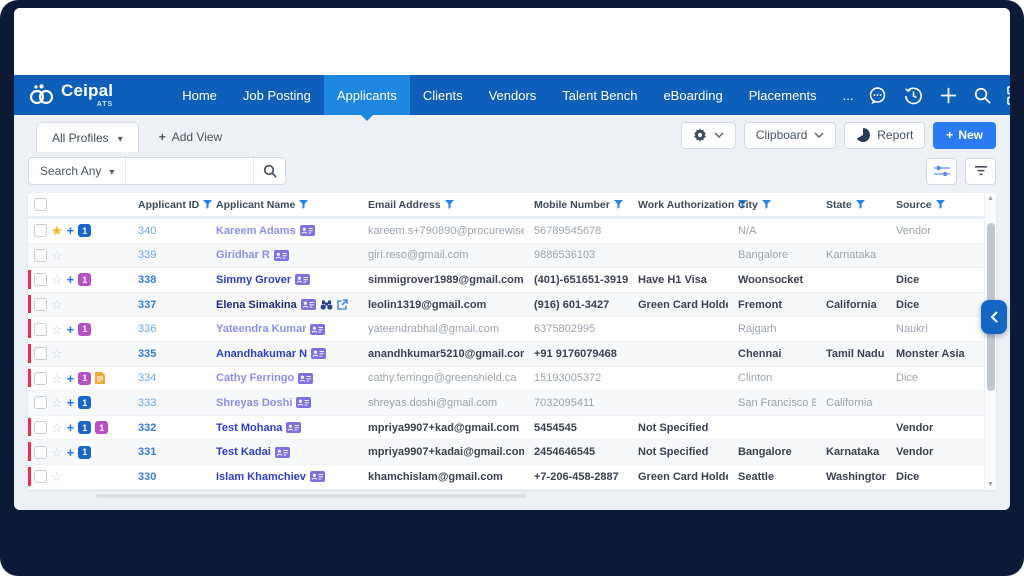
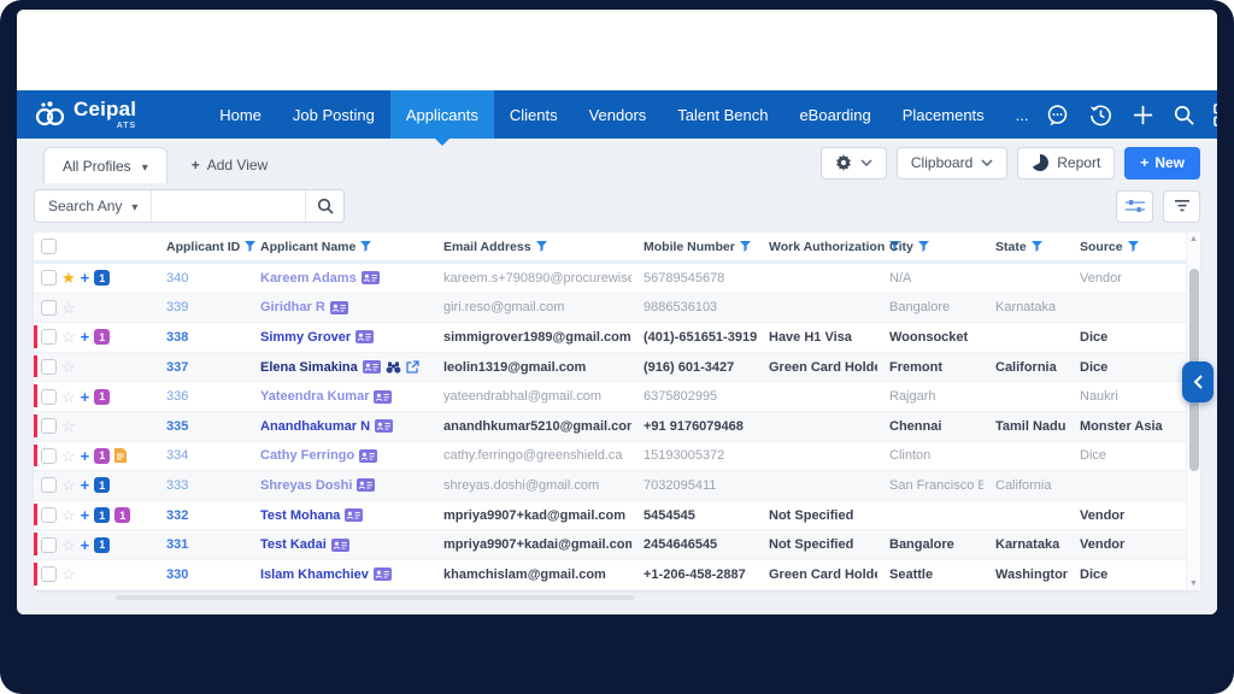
  Ceipal
  Home
  Job Posting
  Applicants
  Clients
  Vendors
  Talent Bench
  eBoarding
  Placements
  ...
  All Profiles
  Add View
  Clipboard
  Report
  New
  Search Any
  Applicant ID
  Applicant Name
  Email Address
  Mobile Number
  Work Authorization
  City
  State
  Source
  1
  340
  Kareem Adams
  kareem.s+790890@procurewise
  56789545678
  N/A
  Vendor
  339
  Giridhar R
  giri.reso@gmail.com
  9886536103
  Bangalore
  Karnataka
  1
  338
  Simmy Grover
  simmigrover1989@gmail.com
  (401)-651651-3919
  Have H1 Visa
  Woonsocket
  Dice
  337
  Elena Simakina
  leolin1319@gmail.com
  (916) 601-3427
  Green Card Hold
  Fremont
  California
  Dice
  1
  336
  Yateendra Kumar
  yateendrabhal@gmail.com
  6375802995
  Rajgarh
  Naukri
  335
  Anandhakumar N
  anandhkumar5210@gmail.co
  +91 9176079468
  Chennai
  Tamil Nadu
  Monster Asia
  1
  334
  Cathy Ferringo
  cathy.ferringo@greenshield.ca
  15193005372
  Clinton
  Dice
  1
  333
  Shreyas Doshi
  shreyas.doshi@gmail.com
  7032095411
  San Francisco B
  California
  1
  1
  332
  Test Mohana
  mpriya9907+kad@gmail.com
  5454545
  Not Specified
  Vendor
  1
  331
  Test Kadai
  mpriya9907+kadai@gmail.com
  2454646545
  Not Specified
  Bangalore
  Karnataka
  Vendor
  330
  Islam Khamchiev
  khamchislam@gmail.com
- +7-206-458-2887
+ +1-206-458-2887
  Green Card Hold
  Seattle
  Washington
  Dice
